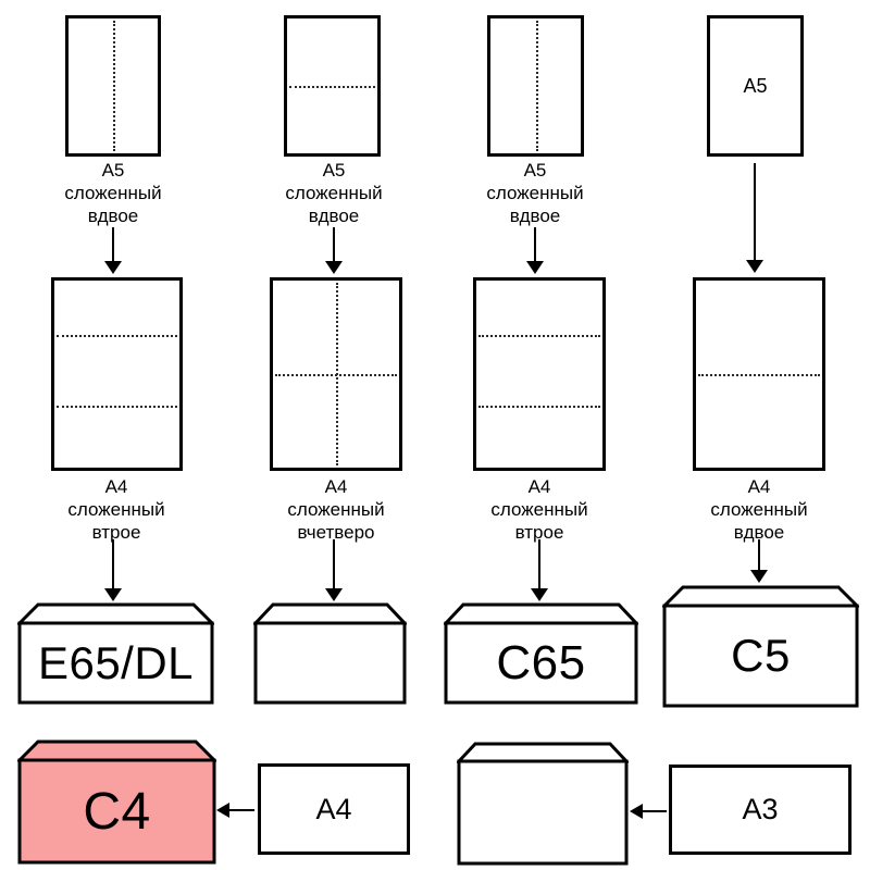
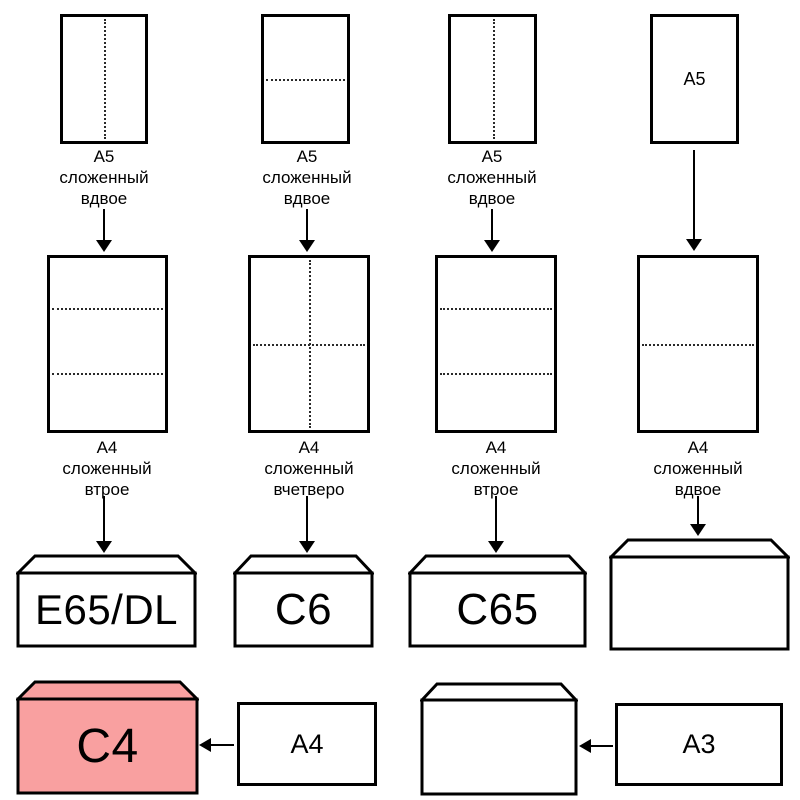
  А5
  сложенный
  вдвое
  А4
  сложенный
  втрое
  E65/DL
  А5
  сложенный
  вдвое
  А4
  сложенный
  вчетверо
+ C6
  А5
  сложенный
  вдвое
  А4
  сложенный
  втрое
  C65
  А5
  А4
  сложенный
  вдвое
- C5
  C4
  А4
  А3
